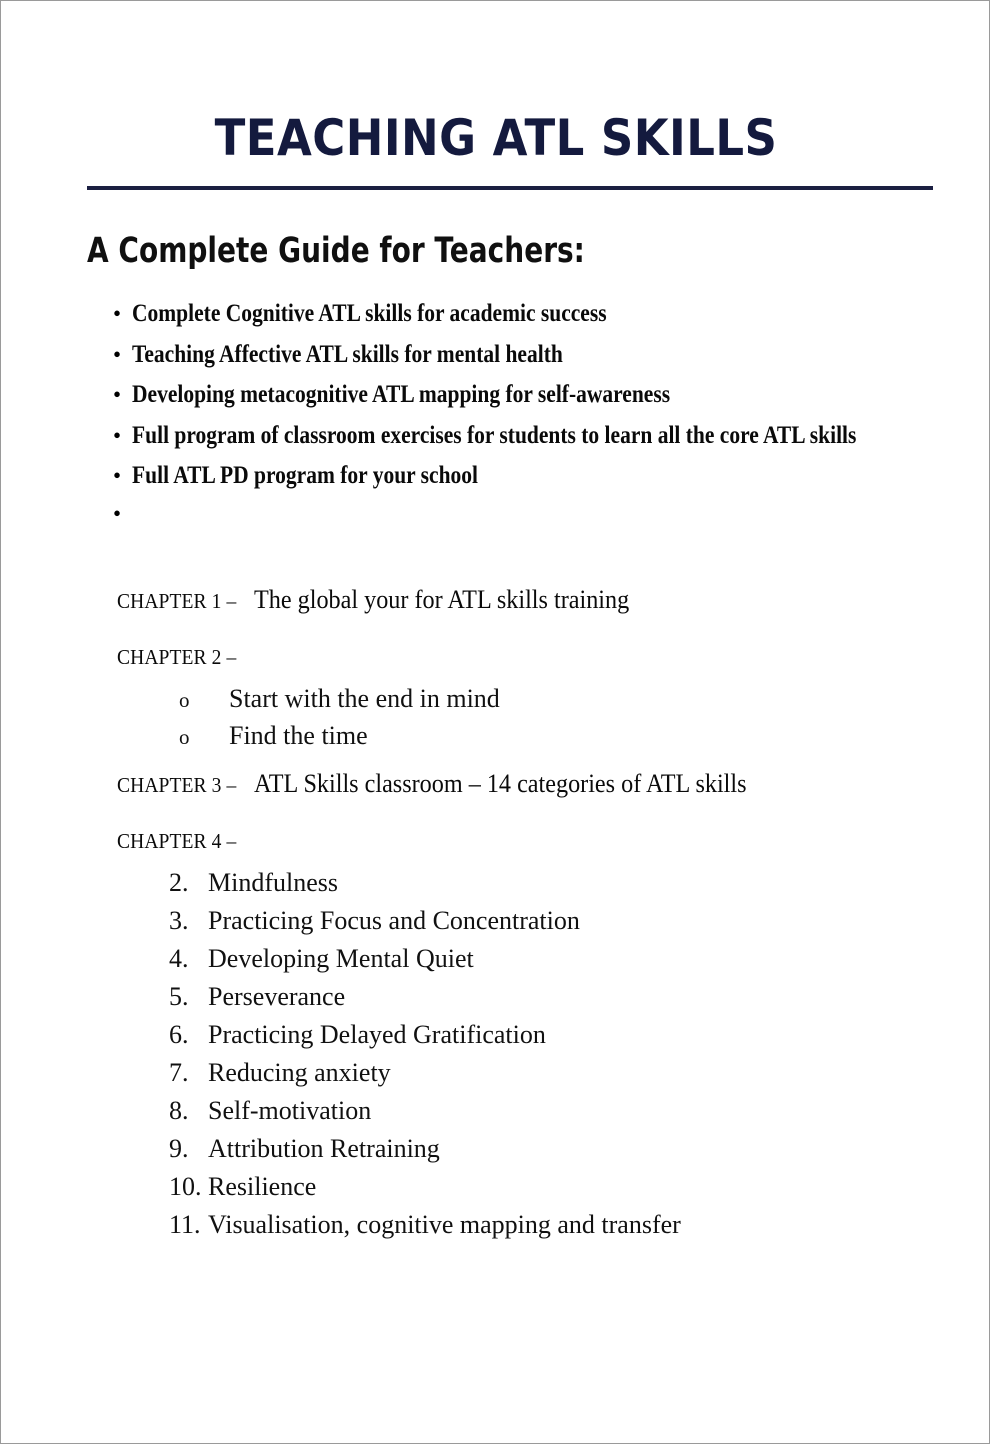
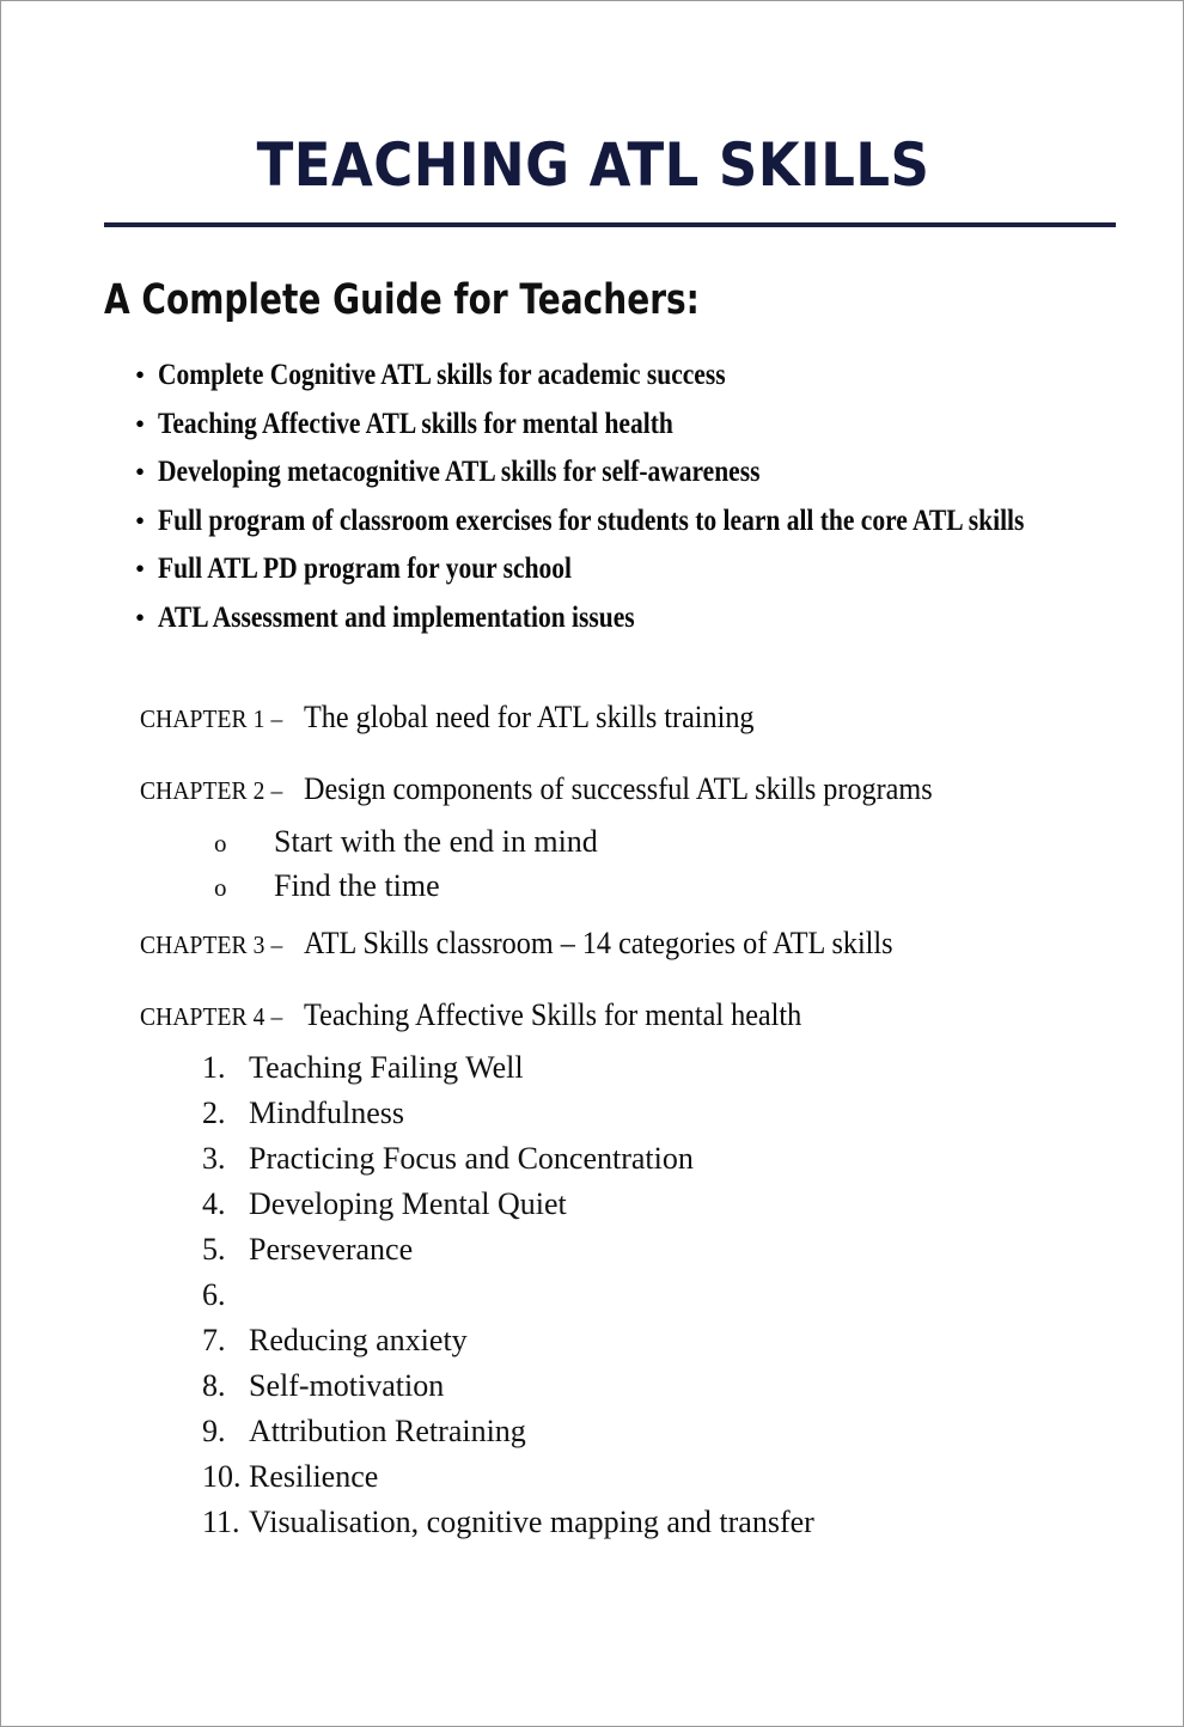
  TEACHING ATL SKILLS
  A Complete Guide for Teachers:
  •
  Complete Cognitive ATL skills for academic success
  •
  Teaching Affective ATL skills for mental health
  •
- Developing metacognitive ATL mapping for self-awareness
+ Developing metacognitive ATL skills for self-awareness
  •
  Full program of classroom exercises for students to learn all the core ATL skills
  •
  Full ATL PD program for your school
  •
+ ATL Assessment and implementation issues
  CHAPTER 1 –
- The global your for ATL skills training
+ The global need for ATL skills training
  CHAPTER 2 –
+ Design components of successful ATL skills programs
  o
  Start with the end in mind
  o
  Find the time
  CHAPTER 3 –
  ATL Skills classroom – 14 categories of ATL skills
  CHAPTER 4 –
+ Teaching Affective Skills for mental health
+ 1.
+ Teaching Failing Well
  2.
  Mindfulness
  3.
  Practicing Focus and Concentration
  4.
  Developing Mental Quiet
  5.
  Perseverance
  6.
- Practicing Delayed Gratification
  7.
  Reducing anxiety
  8.
  Self-motivation
  9.
  Attribution Retraining
  10.
  Resilience
  11.
  Visualisation, cognitive mapping and transfer
